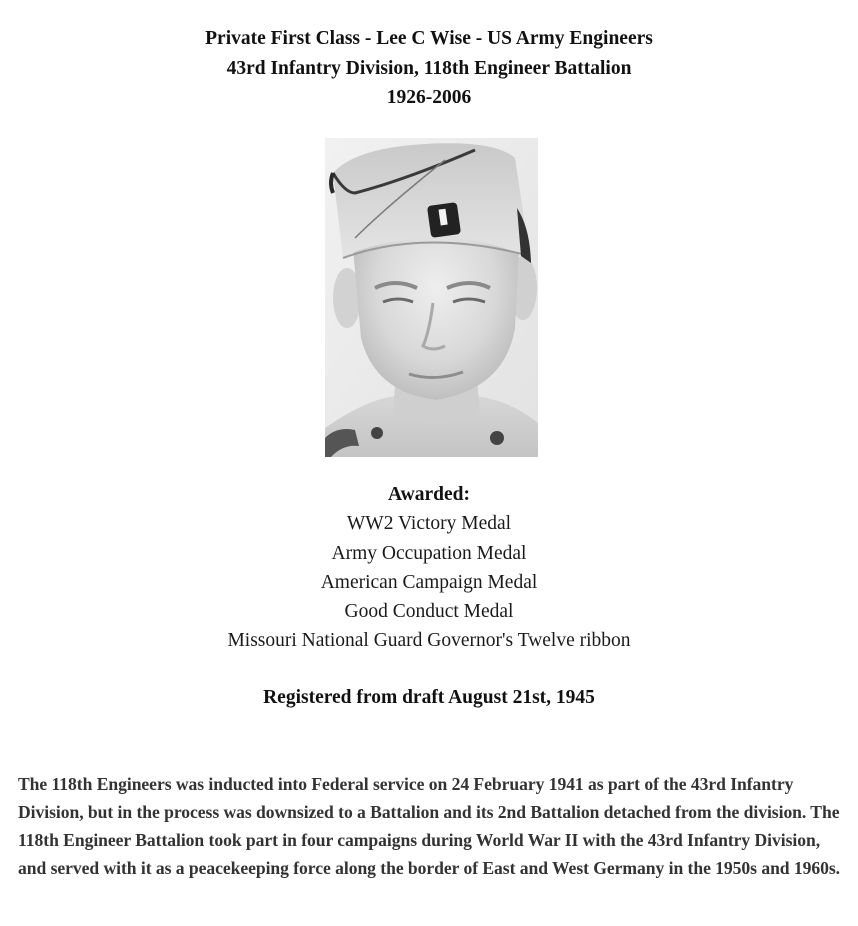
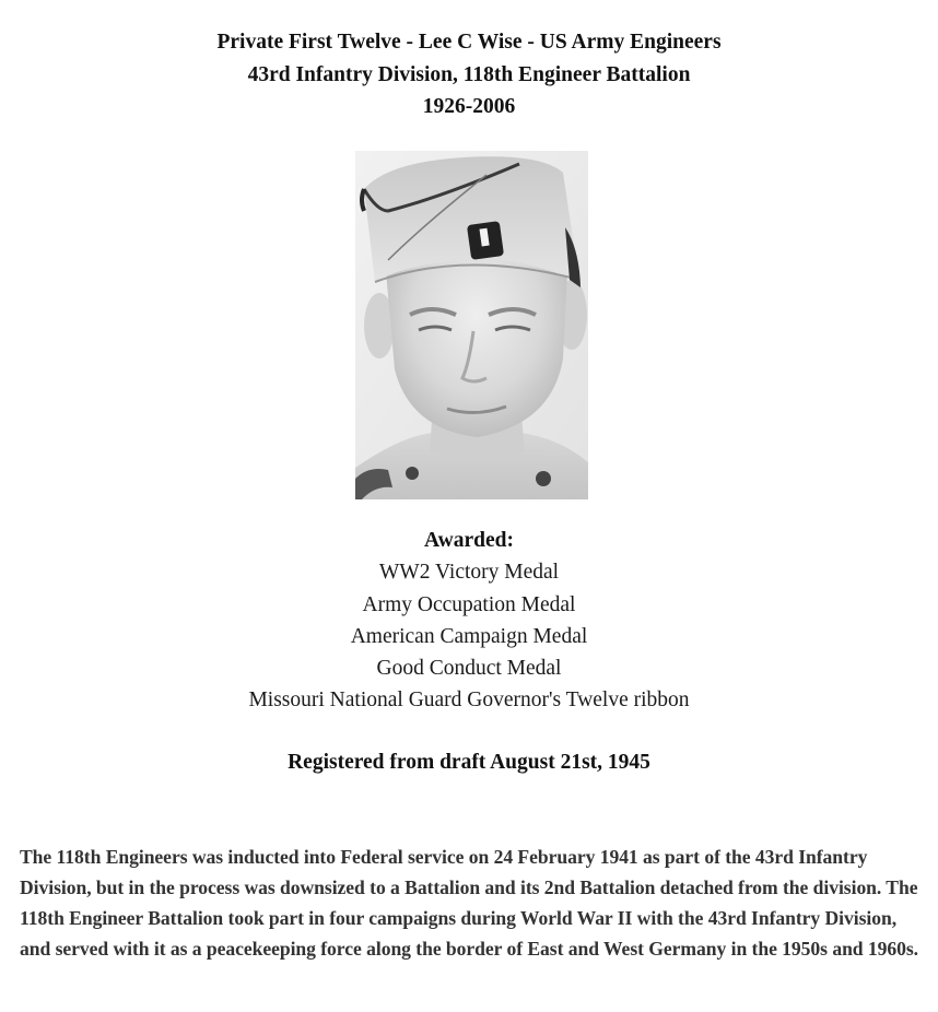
- Private First Class - Lee C Wise - US Army Engineers
+ Private First Twelve - Lee C Wise - US Army Engineers
  43rd Infantry Division, 118th Engineer Battalion
  1926-2006
  Awarded:
  WW2 Victory Medal
  Army Occupation Medal
  American Campaign Medal
  Good Conduct Medal
  Missouri National Guard Governor's Twelve ribbon
  Registered from draft August 21st, 1945
  The 118th Engineers was inducted into Federal service on 24 February 1941 as part of the 43rd Infantry Division, but in the process was downsized to a Battalion and its 2nd Battalion detached from the division. The 118th Engineer Battalion took part in four campaigns during World War II with the 43rd Infantry Division, and served with it as a peacekeeping force along the border of East and West Germany in the 1950s and 1960s.
